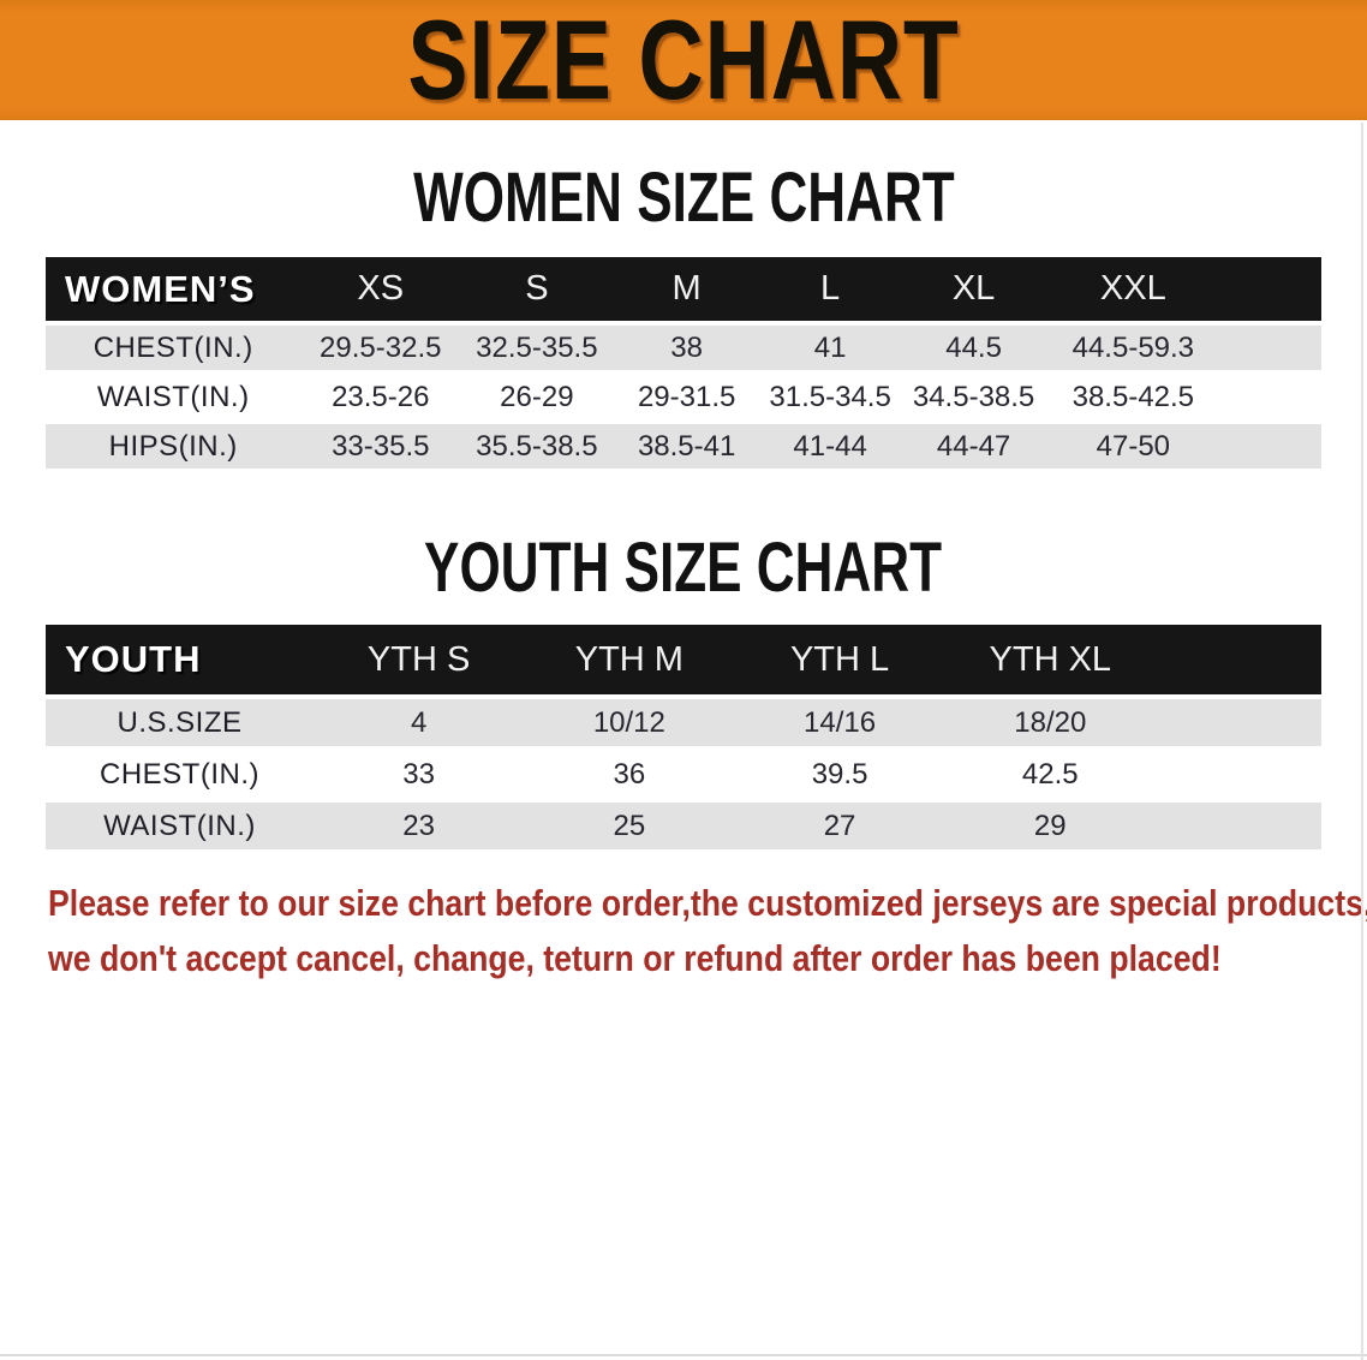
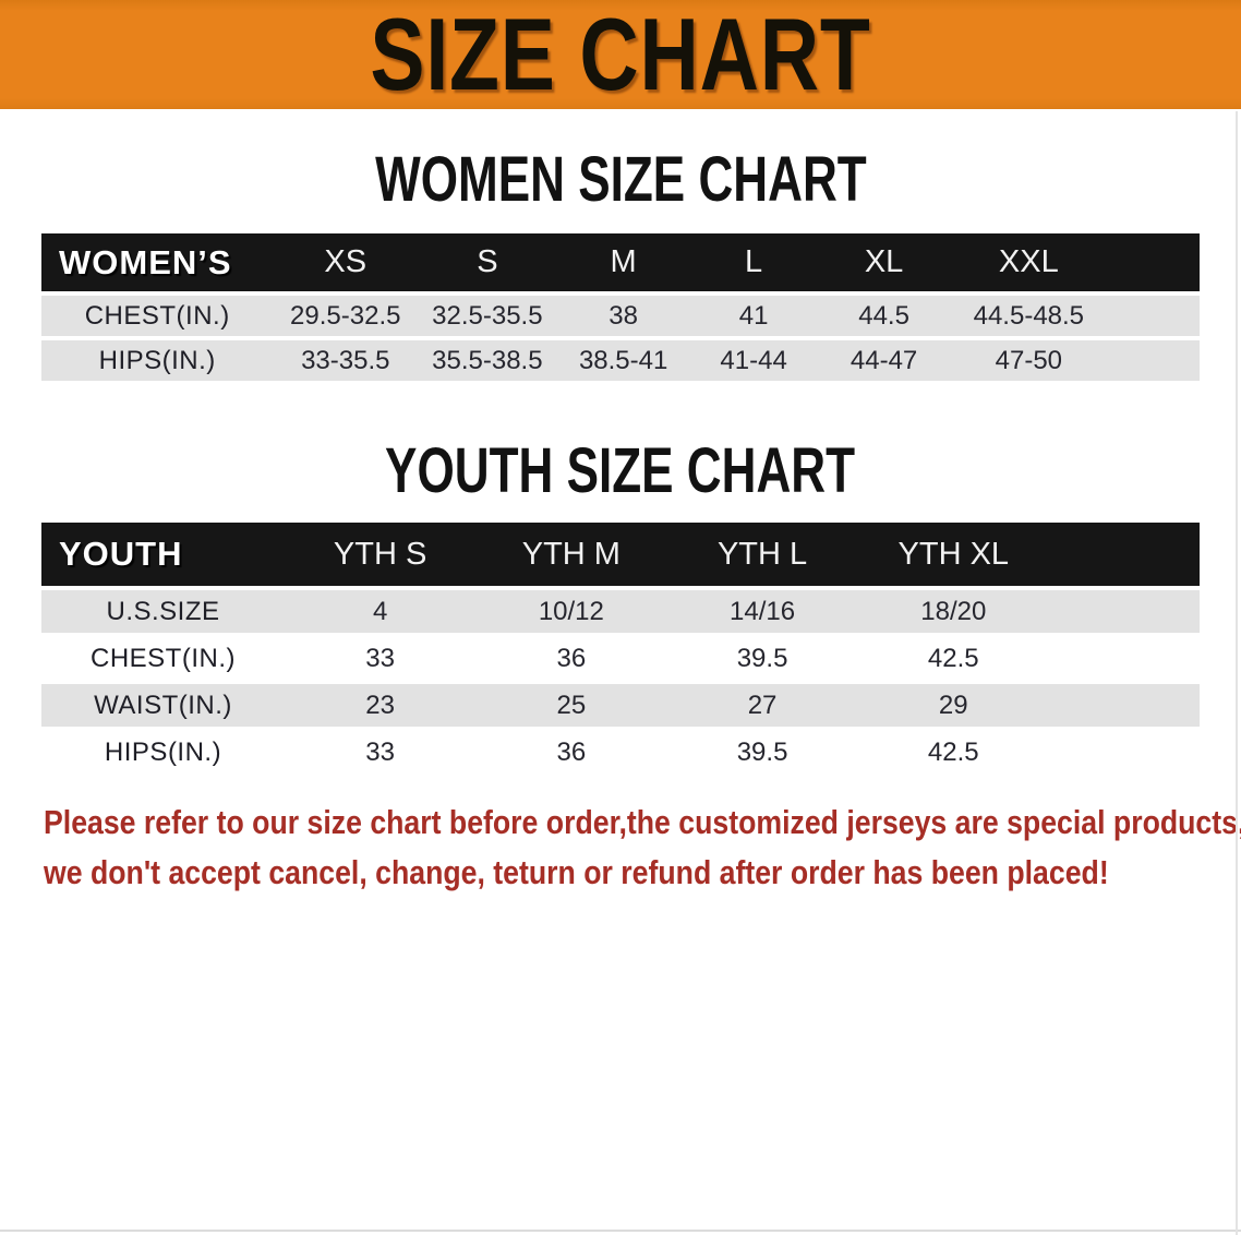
  SIZE CHART
  WOMEN SIZE CHART
  WOMEN’S	XS	S	M	L	XL	XXL
- CHEST(IN.)	29.5-32.5	32.5-35.5	38	41	44.5	44.5-59.3
+ CHEST(IN.)	29.5-32.5	32.5-35.5	38	41	44.5	44.5-48.5
- WAIST(IN.)	23.5-26	26-29	29-31.5	31.5-34.5	34.5-38.5	38.5-42.5
  HIPS(IN.)	33-35.5	35.5-38.5	38.5-41	41-44	44-47	47-50
  YOUTH SIZE CHART
  YOUTH	YTH S	YTH M	YTH L	YTH XL
  U.S.SIZE	4	10/12	14/16	18/20
  CHEST(IN.)	33	36	39.5	42.5
  WAIST(IN.)	23	25	27	29
+ HIPS(IN.)	33	36	39.5	42.5
  Please refer to our size chart before order,the customized jerseys are special products
  we don't accept cancel, change, teturn or refund after order has been placed!
